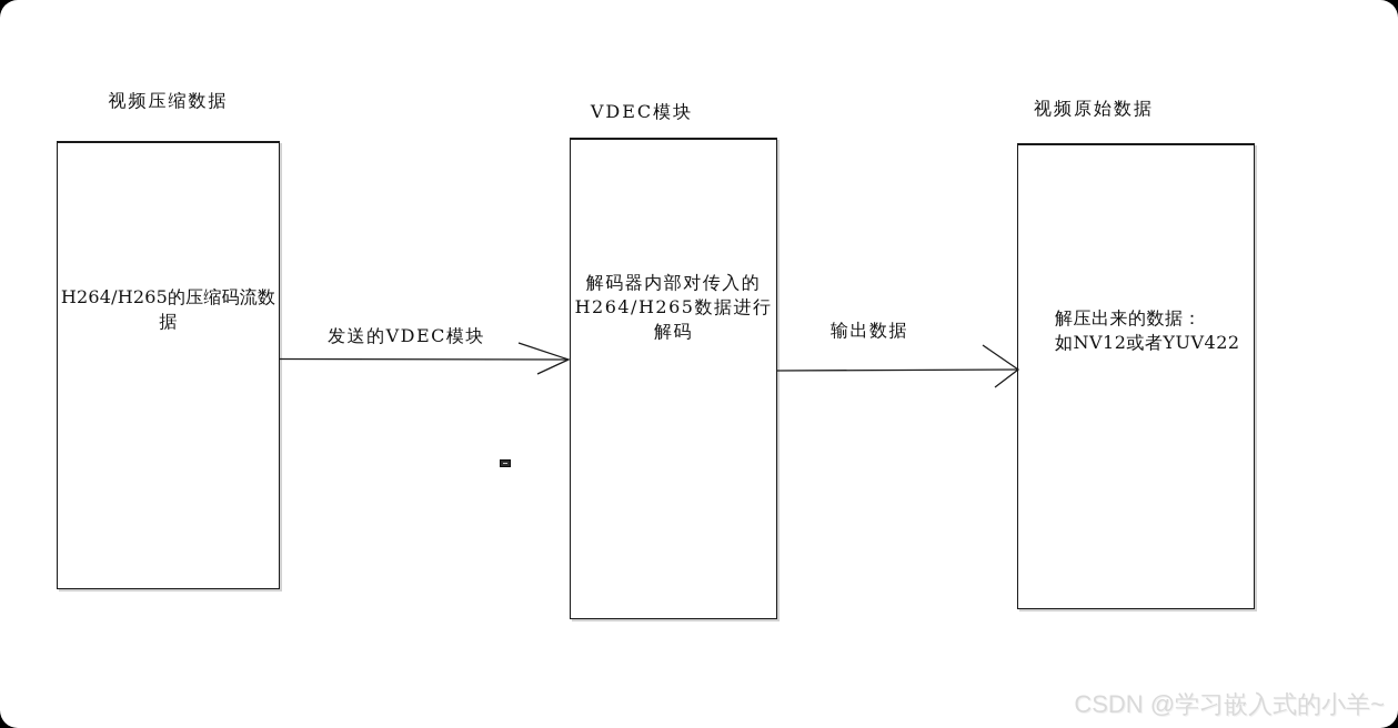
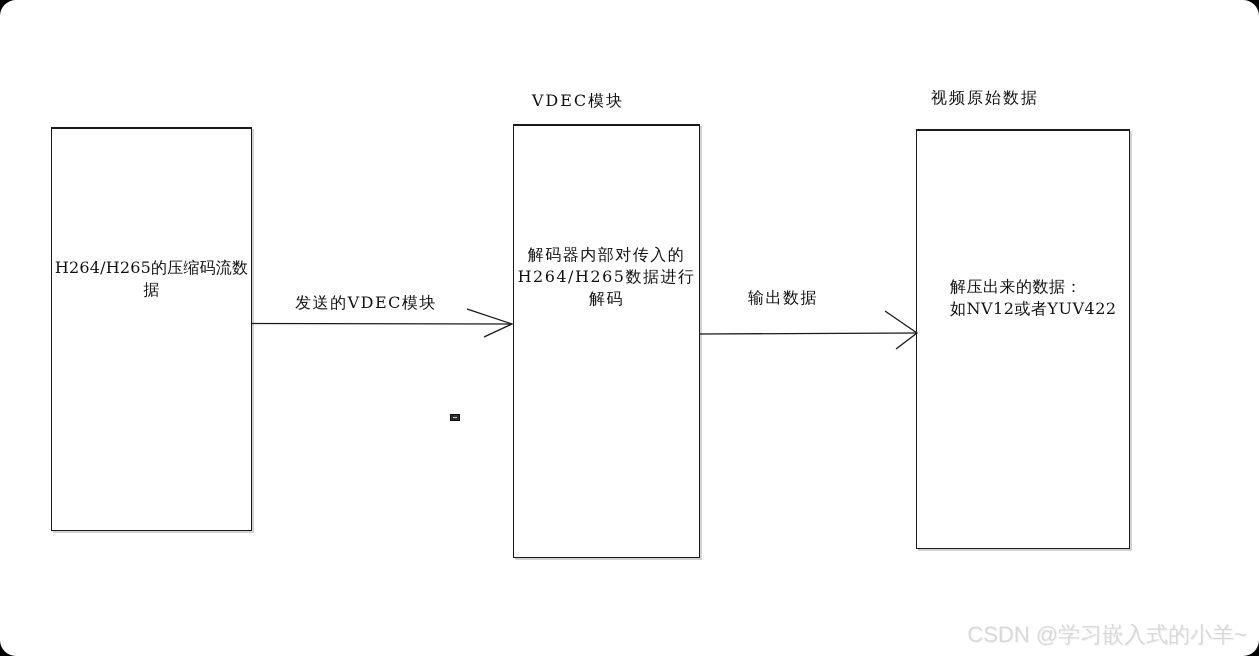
- 视频压缩数据
  H264/H265的压缩码流数据
  VDEC模块
  解码器内部对传入的
  H264/H265数据进行
  解码
  视频原始数据
  解压出来的数据：
  如NV12或者YUV422
  发送的VDEC模块
  输出数据
  CSDN @学习嵌入式的小羊~
